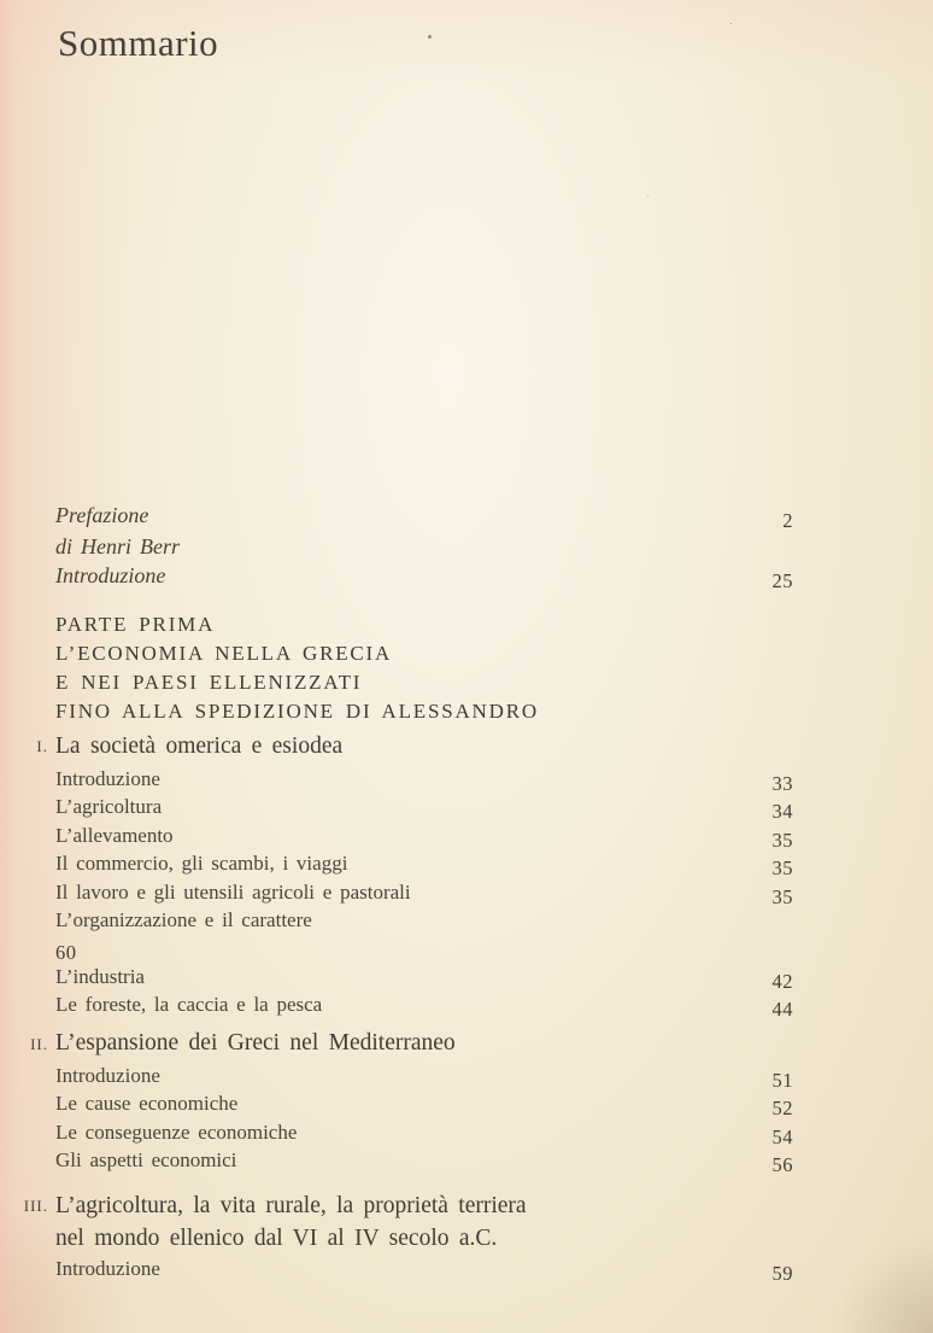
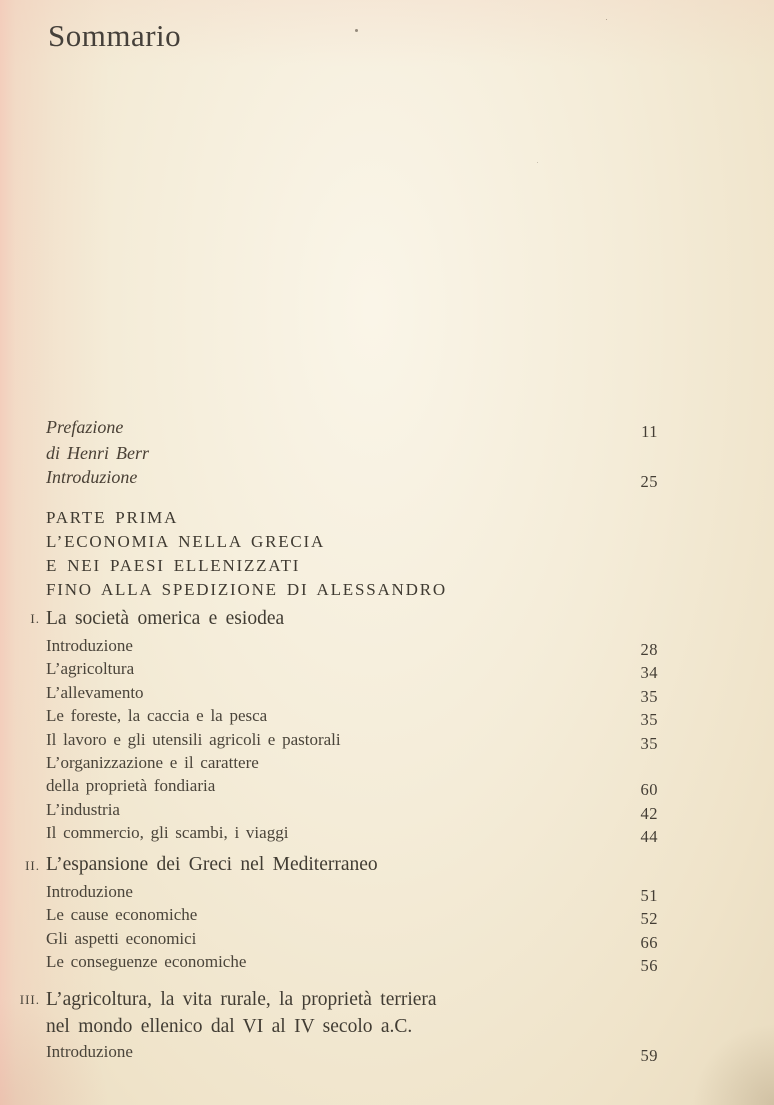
  Sommario
  Prefazione
- 2
+ 11
  di Henri Berr
  Introduzione
  25
  PARTE PRIMA
  L’ECONOMIA NELLA GRECIA
  E NEI PAESI ELLENIZZATI
  FINO ALLA SPEDIZIONE DI ALESSANDRO
  I.
  La società omerica e esiodea
  Introduzione
- 33
+ 28
  L’agricoltura
  34
  L’allevamento
  35
- Il commercio, gli scambi, i viaggi
+ Le foreste, la caccia e la pesca
  35
  Il lavoro e gli utensili agricoli e pastorali
  35
  L’organizzazione e il carattere
+ della proprietà fondiaria
  60
  L’industria
  42
- Le foreste, la caccia e la pesca
+ Il commercio, gli scambi, i viaggi
  44
  II.
  L’espansione dei Greci nel Mediterraneo
  Introduzione
  51
  Le cause economiche
  52
- Le conseguenze economiche
+ Gli aspetti economici
- 54
+ 66
- Gli aspetti economici
+ Le conseguenze economiche
  56
  III.
  L’agricoltura, la vita rurale, la proprietà terriera
  nel mondo ellenico dal VI al IV secolo a.C.
  Introduzione
  59
